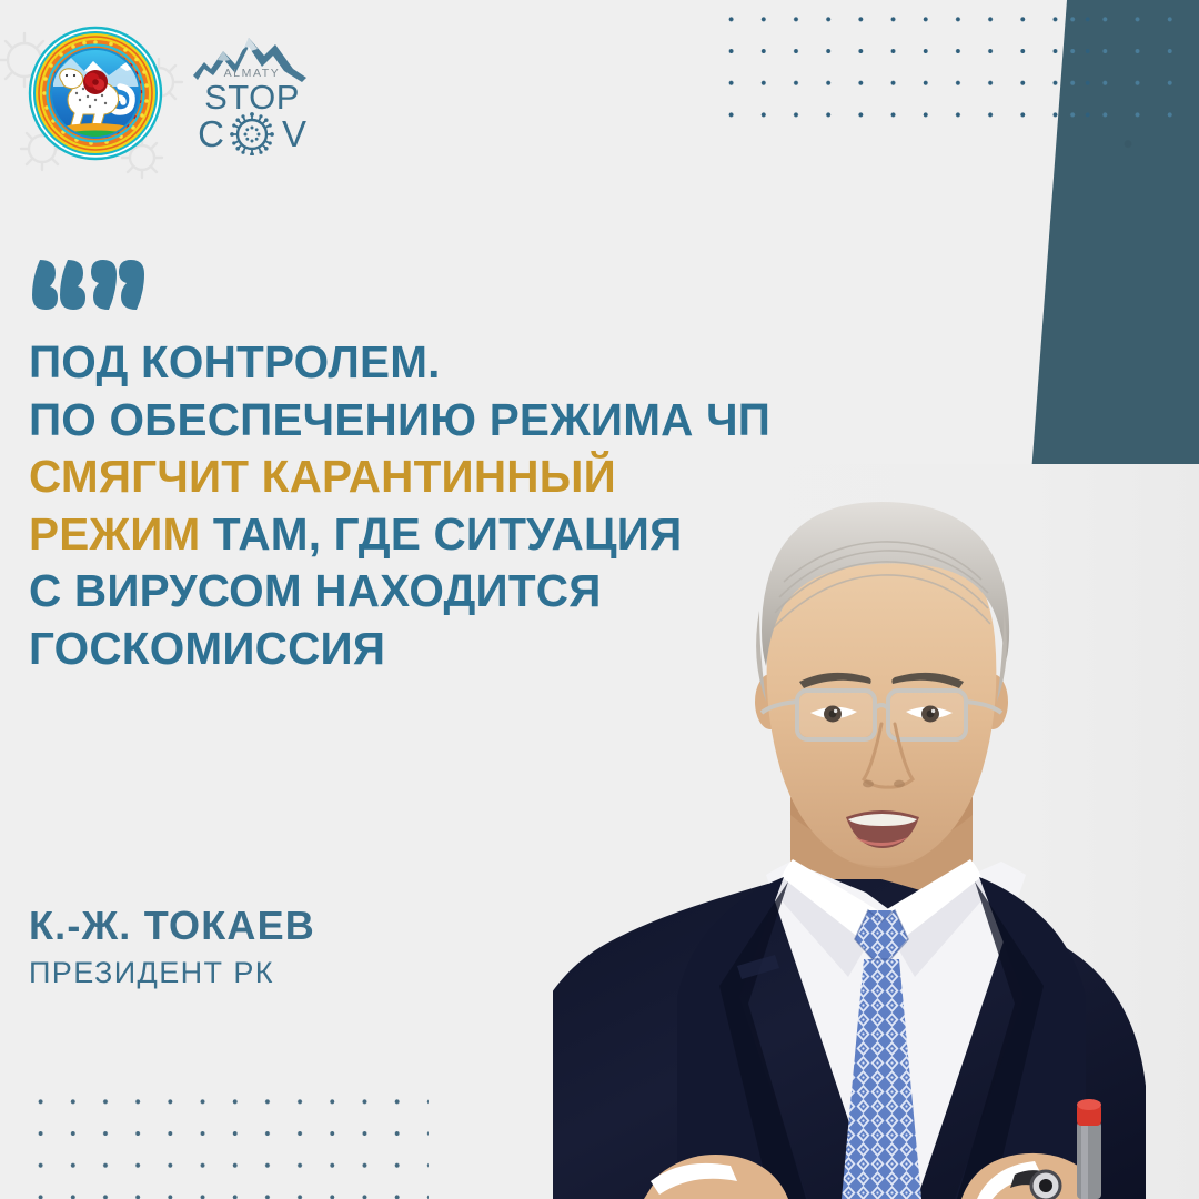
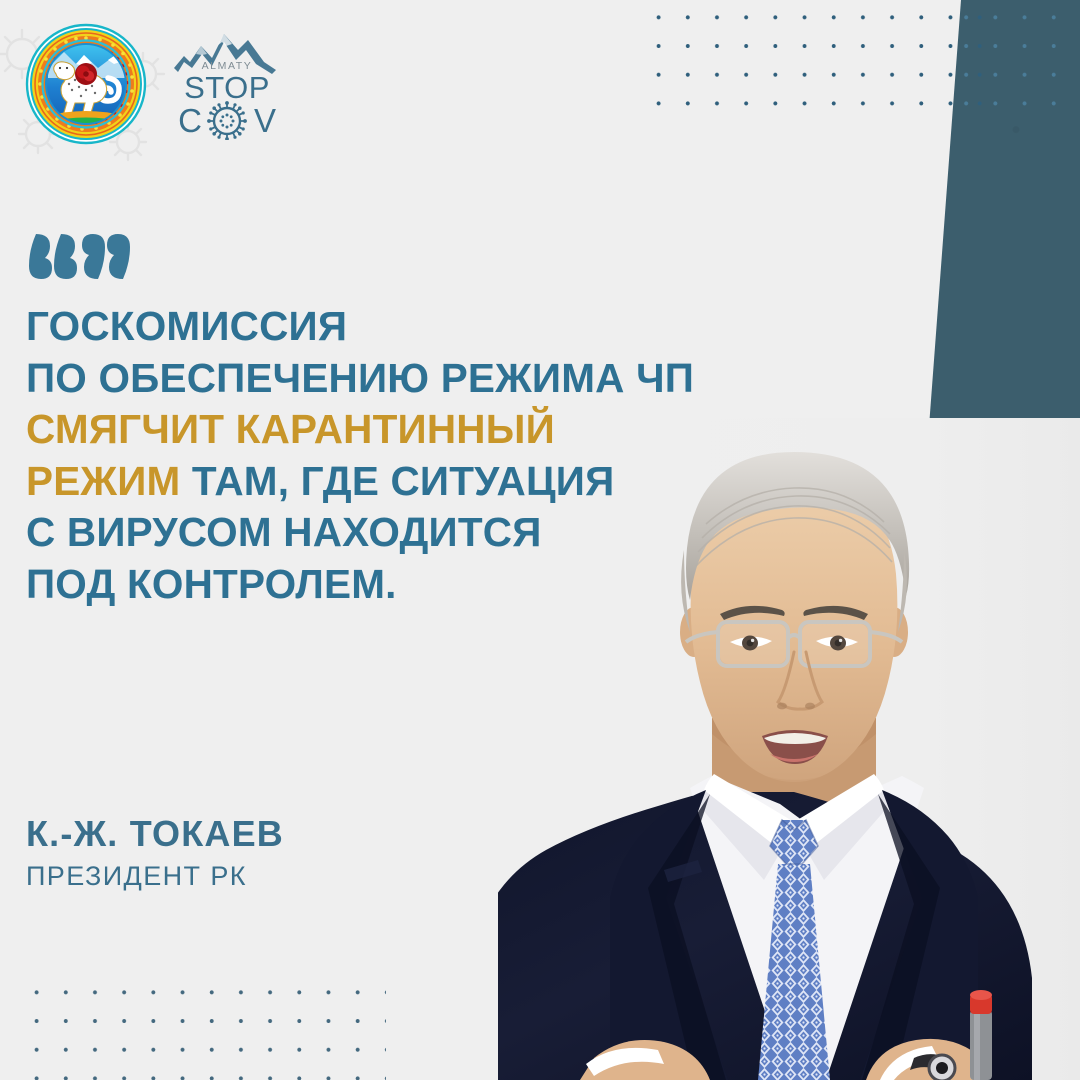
  ALMATY
  STOP
  C
  V
- ПОД КОНТРОЛЕМ.
+ ГОСКОМИССИЯ
  ПО ОБЕСПЕЧЕНИЮ РЕЖИМА ЧП
  СМЯГЧИТ КАРАНТИННЫЙ
  РЕЖИМ ТАМ, ГДЕ СИТУАЦИЯ
  С ВИРУСОМ НАХОДИТСЯ
- ГОСКОМИССИЯ
+ ПОД КОНТРОЛЕМ.
  К.-Ж. ТОКАЕВ
  ПРЕЗИДЕНТ РК
